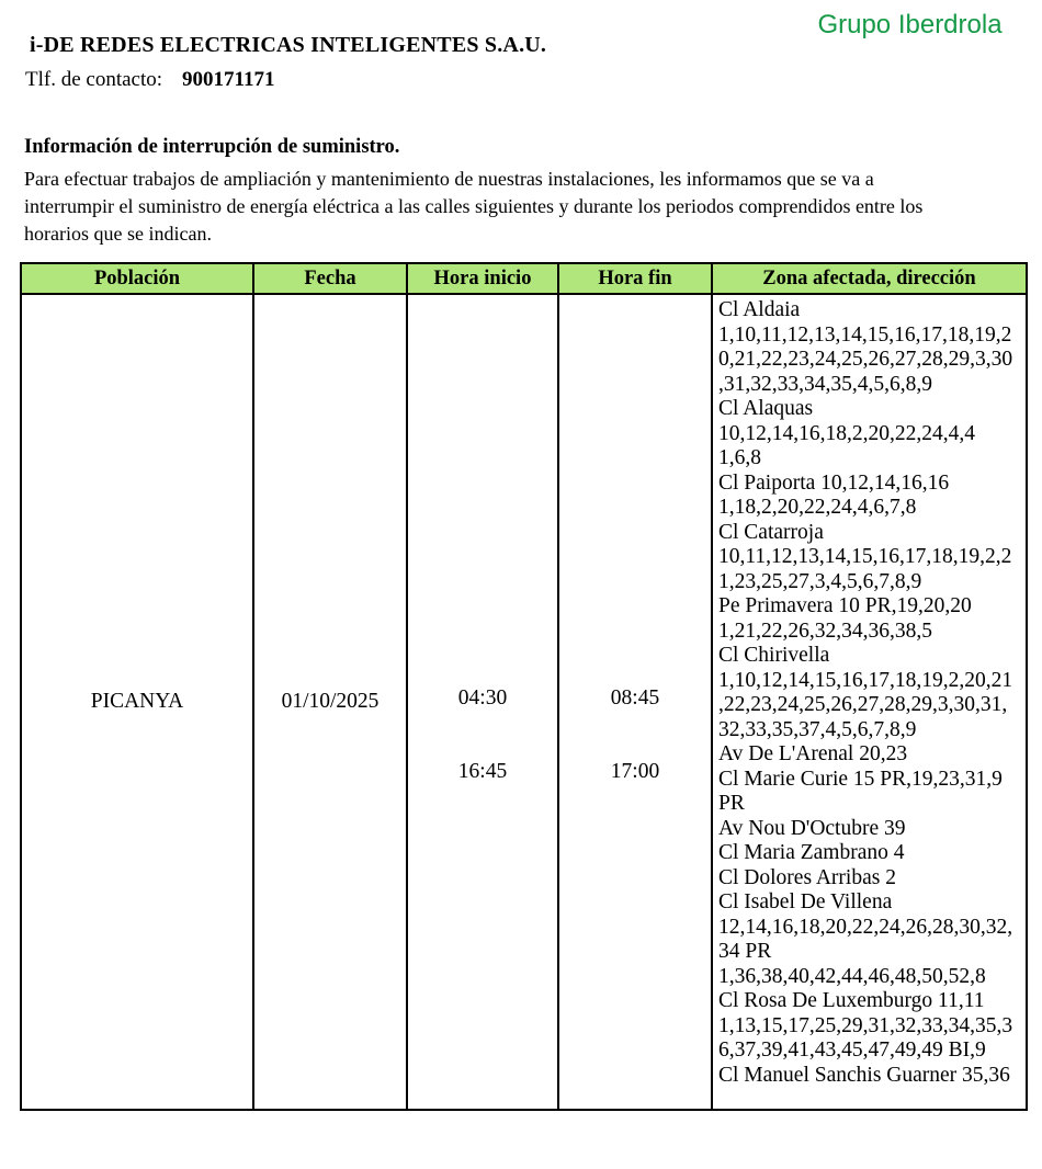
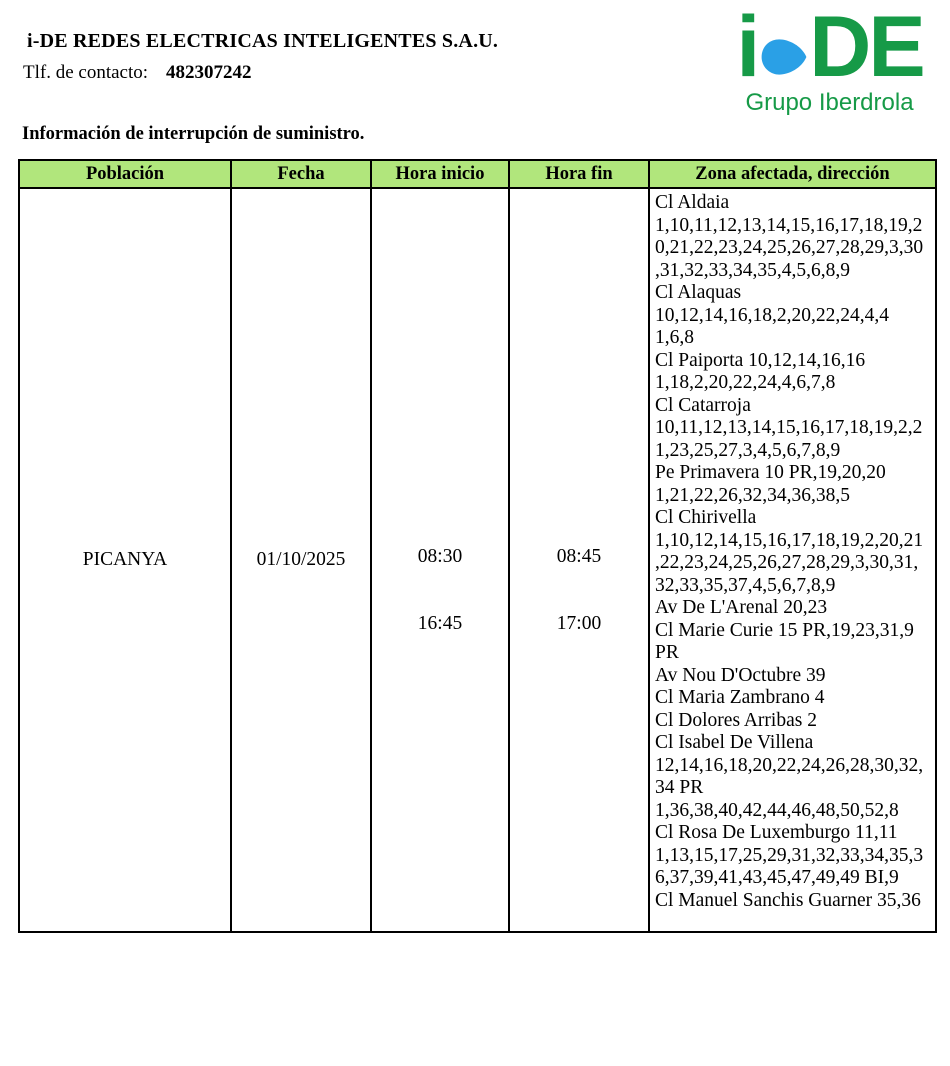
  i-DE REDES ELECTRICAS INTELIGENTES S.A.U.
- Tlf. de contacto: 900171171
+ Tlf. de contacto: 482307242
+ i
+ DE
  Grupo Iberdrola
  Información de interrupción de suministro.
- Para efectuar trabajos de ampliación y mantenimiento de nuestras instalaciones, les informamos que se va a
- interrumpir el suministro de energía eléctrica a las calles siguientes y durante los periodos comprendidos entre los
- horarios que se indican.
  Población	Fecha	Hora inicio	Hora fin	Zona afectada, dirección
- PICANYA	01/10/2025	04:30 16:45	08:45 17:00	Cl Aldaia 1,10,11,12,13,14,15,16,17,18,19,2 0,21,22,23,24,25,26,27,28,29,3,30 ,31,32,33,34,35,4,5,6,8,9 Cl Alaquas 10,12,14,16,18,2,20,22,24,4,4 1,6,8 Cl Paiporta 10,12,14,16,16 1,18,2,20,22,24,4,6,7,8 Cl Catarroja 10,11,12,13,14,15,16,17,18,19,2,2 1,23,25,27,3,4,5,6,7,8,9 Pe Primavera 10 PR,19,20,20 1,21,22,26,32,34,36,38,5 Cl Chirivella 1,10,12,14,15,16,17,18,19,2,20,21 ,22,23,24,25,26,27,28,29,3,30,31, 32,33,35,37,4,5,6,7,8,9 Av De L'Arenal 20,23 Cl Marie Curie 15 PR,19,23,31,9 PR Av Nou D'Octubre 39 Cl Maria Zambrano 4 Cl Dolores Arribas 2 Cl Isabel De Villena 12,14,16,18,20,22,24,26,28,30,32, 34 PR 1,36,38,40,42,44,46,48,50,52,8 Cl Rosa De Luxemburgo 11,11 1,13,15,17,25,29,31,32,33,34,35,3 6,37,39,41,43,45,47,49,49 BI,9 Cl Manuel Sanchis Guarner 35,36
+ PICANYA	01/10/2025	08:30 16:45	08:45 17:00	Cl Aldaia 1,10,11,12,13,14,15,16,17,18,19,2 0,21,22,23,24,25,26,27,28,29,3,30 ,31,32,33,34,35,4,5,6,8,9 Cl Alaquas 10,12,14,16,18,2,20,22,24,4,4 1,6,8 Cl Paiporta 10,12,14,16,16 1,18,2,20,22,24,4,6,7,8 Cl Catarroja 10,11,12,13,14,15,16,17,18,19,2,2 1,23,25,27,3,4,5,6,7,8,9 Pe Primavera 10 PR,19,20,20 1,21,22,26,32,34,36,38,5 Cl Chirivella 1,10,12,14,15,16,17,18,19,2,20,21 ,22,23,24,25,26,27,28,29,3,30,31, 32,33,35,37,4,5,6,7,8,9 Av De L'Arenal 20,23 Cl Marie Curie 15 PR,19,23,31,9 PR Av Nou D'Octubre 39 Cl Maria Zambrano 4 Cl Dolores Arribas 2 Cl Isabel De Villena 12,14,16,18,20,22,24,26,28,30,32, 34 PR 1,36,38,40,42,44,46,48,50,52,8 Cl Rosa De Luxemburgo 11,11 1,13,15,17,25,29,31,32,33,34,35,3 6,37,39,41,43,45,47,49,49 BI,9 Cl Manuel Sanchis Guarner 35,36
